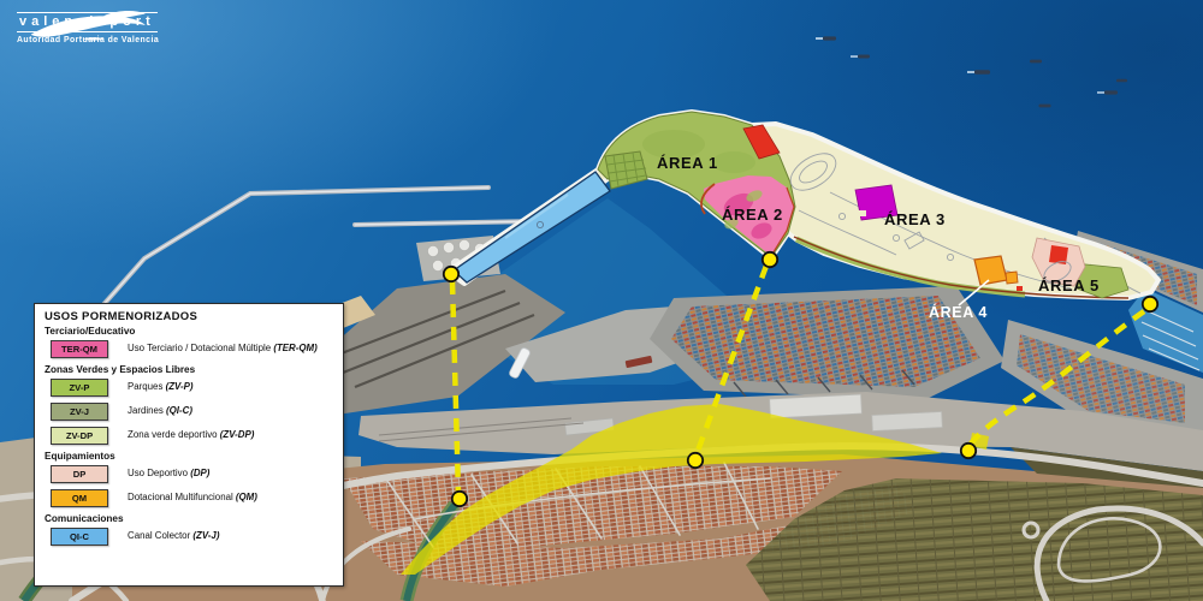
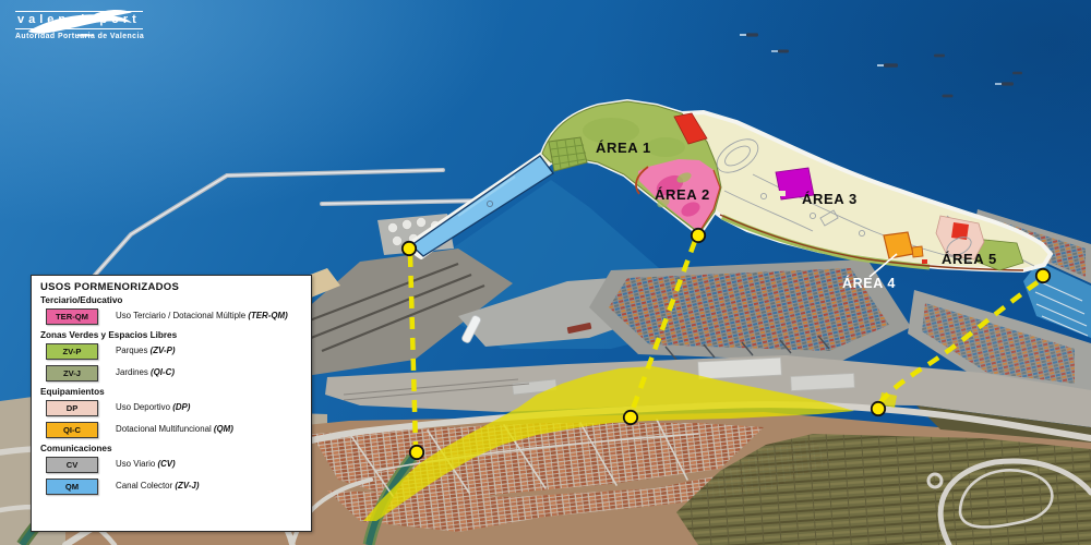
  ÁREA 1
  ÁREA 2
  ÁREA 3
  ÁREA 4
  ÁREA 5
  USOS PORMENORIZADOS
  Terciario/Educativo
  TER-QM
  Uso Terciario / Dotacional Múltiple (TER-QM)
  Zonas Verdes y Espacios Libres
  ZV-P
  Parques (ZV-P)
  ZV-J
  Jardines (QI-C)
- ZV-DP
- Zona verde deportivo (ZV-DP)
  Equipamientos
  DP
  Uso Deportivo (DP)
- QM
+ QI-C
  Dotacional Multifuncional (QM)
  Comunicaciones
+ CV
+ Uso Viario (CV)
- QI-C
+ QM
  Canal Colector (ZV-J)
